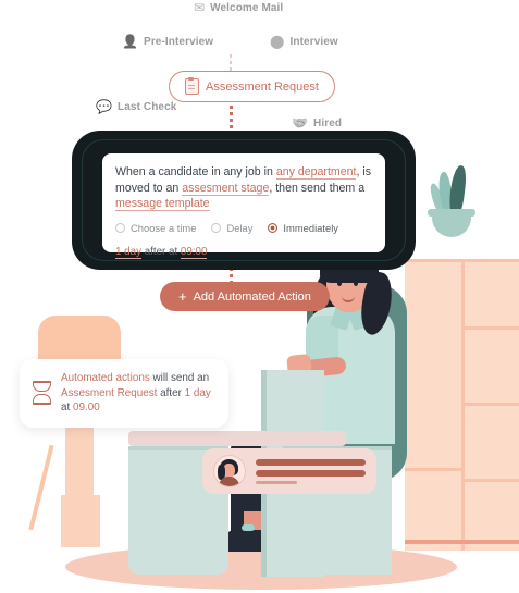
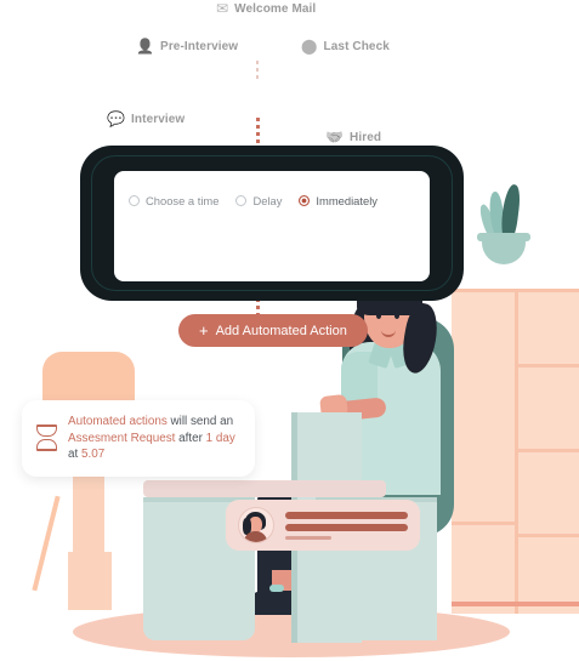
  ✉
  Welcome Mail
  👤
  Pre-Interview
  ⬤
- Interview
+ Last Check
  💬
- Last Check
+ Interview
  🤝
  Hired
- Assessment Request
- When a candidate in any job in any department, is moved to an assesment stage, then send them a message template
  Choose a time
  Delay
  Immediately
- 1 day after at 09:00
  +
  Add Automated Action
- Automated actions will send an Assesment Request after 1 day at 09.00
+ Automated actions will send an Assesment Request after 1 day at 5.07
